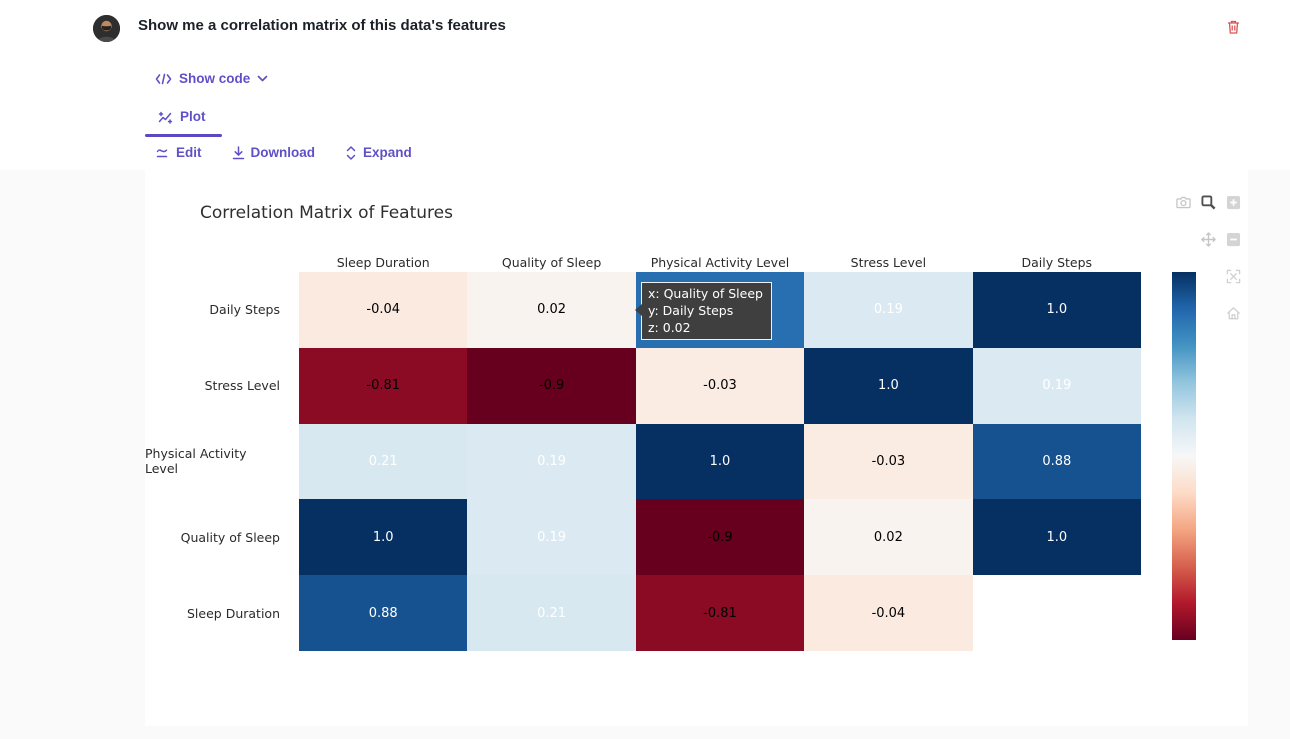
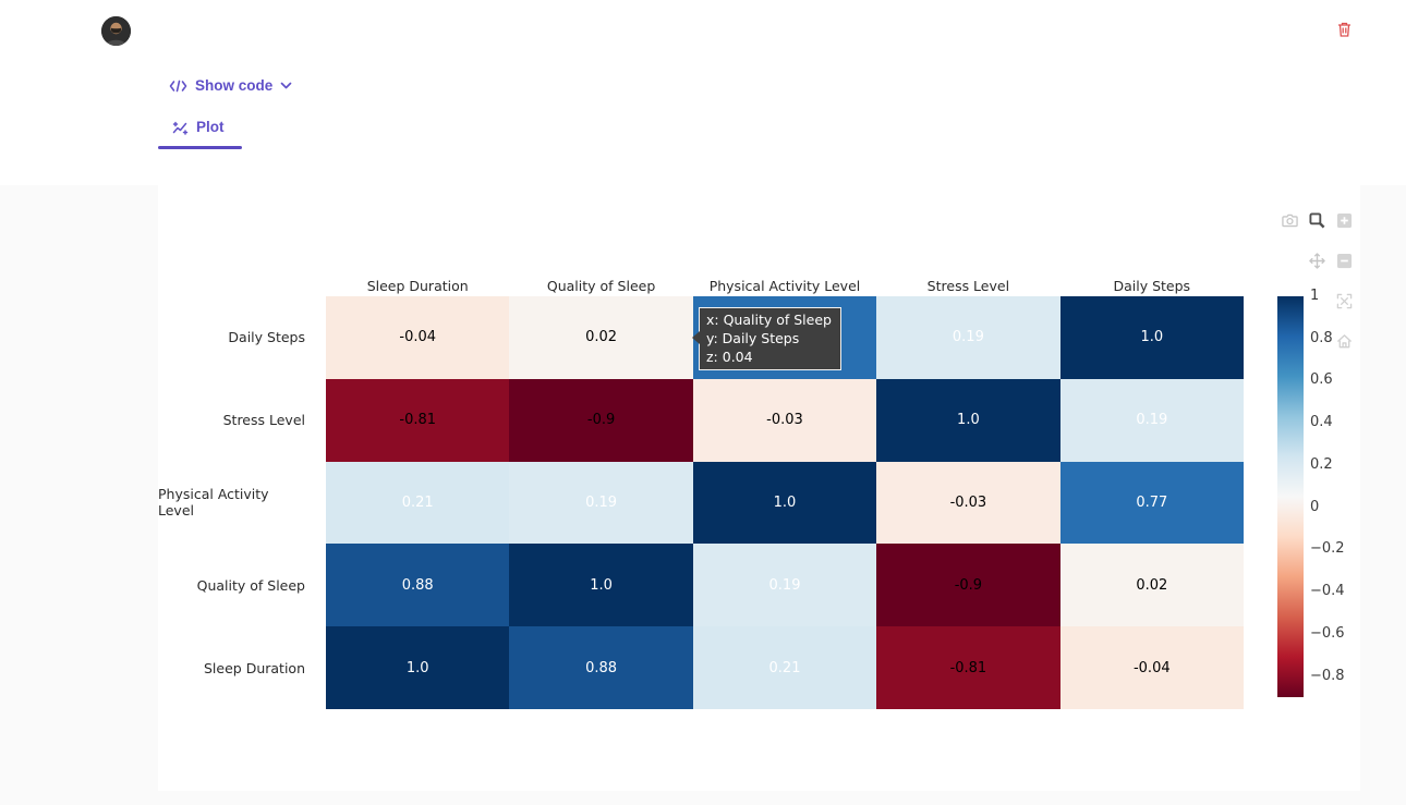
- Show me a correlation matrix of this data's features
  Show code
  Plot
- Edit
- Download
- Expand
- Correlation Matrix of Features
  Sleep Duration
  Quality of Sleep
  Physical Activity Level
  Stress Level
  Daily Steps
  Daily Steps
  Stress Level
  Physical Activity Level
  Quality of Sleep
  Sleep Duration
  x: Quality of Sleep
  y: Daily Steps
- z: 0.02
+ z: 0.04
  -0.04
  0.02
  0.19
  1.0
  -0.81
  -0.9
  -0.03
  1.0
  0.19
  0.21
  0.19
  1.0
  -0.03
+ 0.77
  0.88
  1.0
  0.19
  -0.9
  0.02
  1.0
  0.88
  0.21
  -0.81
  -0.04
+ 1
+ 0.8
+ 0.6
+ 0.4
+ 0.2
+ 0
+ −0.2
+ −0.4
+ −0.6
+ −0.8
